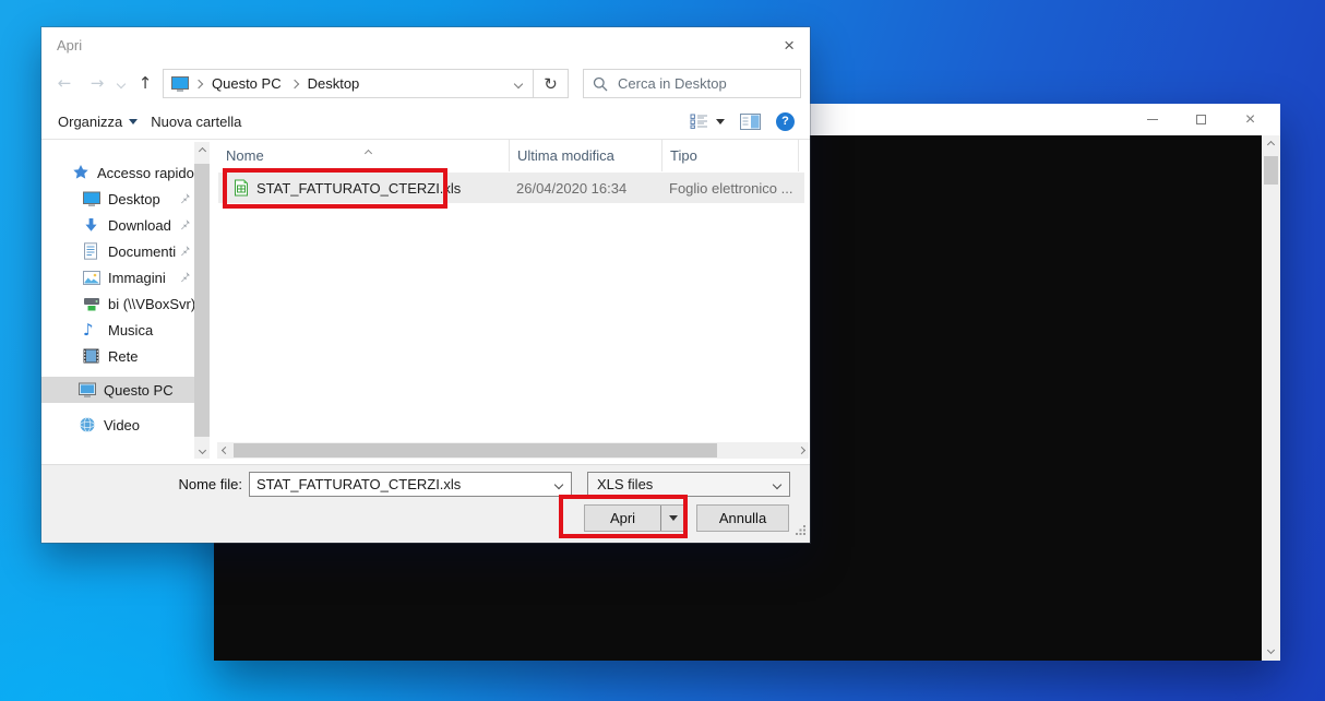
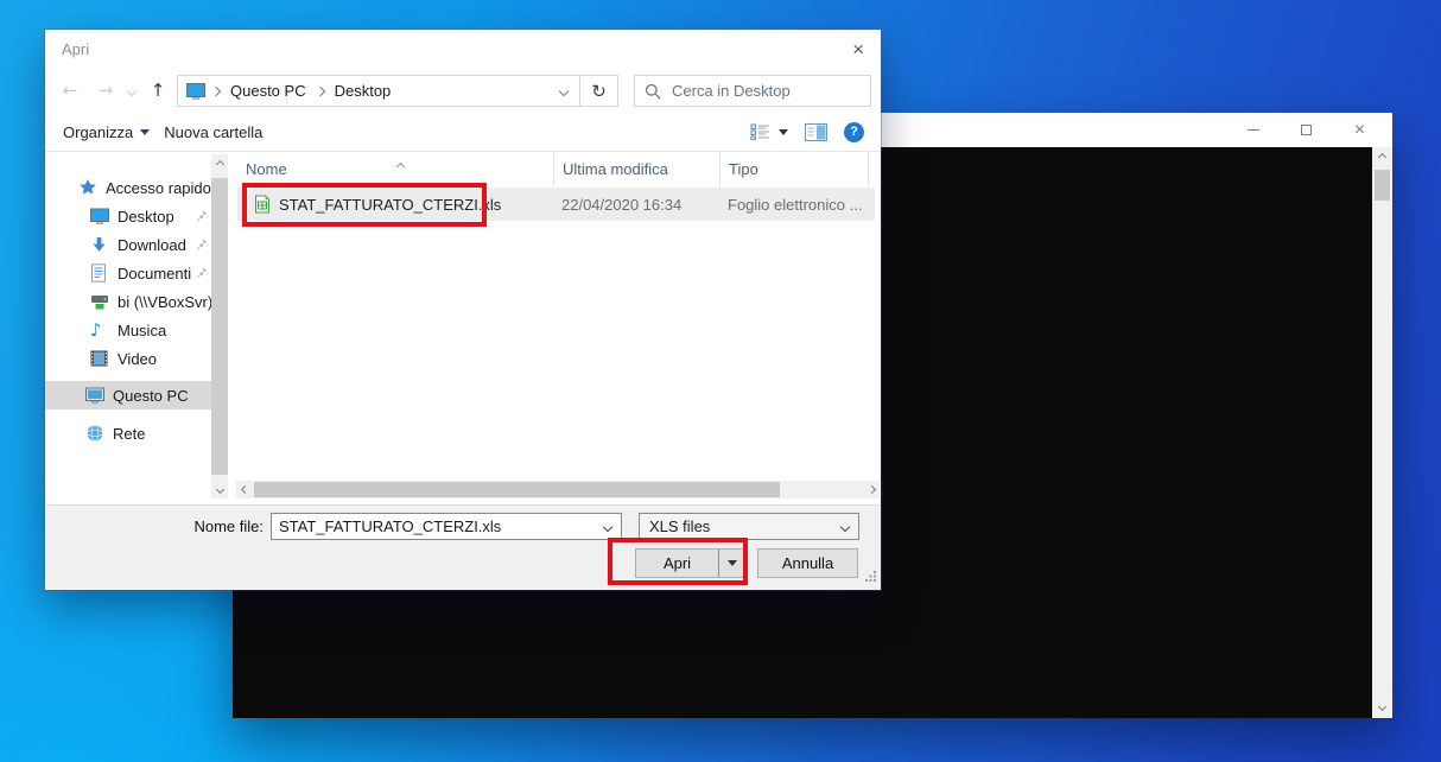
  ×
  Apri
  ×
  ←
  →
  ↑
  Questo PC
  Desktop
  ↻
  Cerca in Desktop
  Organizza
  Nuova cartella
  ?
  Accesso rapido
  Desktop
  Download
  Documenti
- Immagini
  bi (\\VBoxSvr
  ♪
  Musica
- Rete
+ Video
  Questo PC
- Video
+ Rete
  Nome
  Ultima modifica
  Tipo
  STAT_FATTURATO_CTERZI.xls
- 26/04/2020 16:34
+ 22/04/2020 16:34
  Foglio elettronico ...
  Nome file:
  STAT_FATTURATO_CTERZI.xls
  XLS files
  Apri
  Annulla
